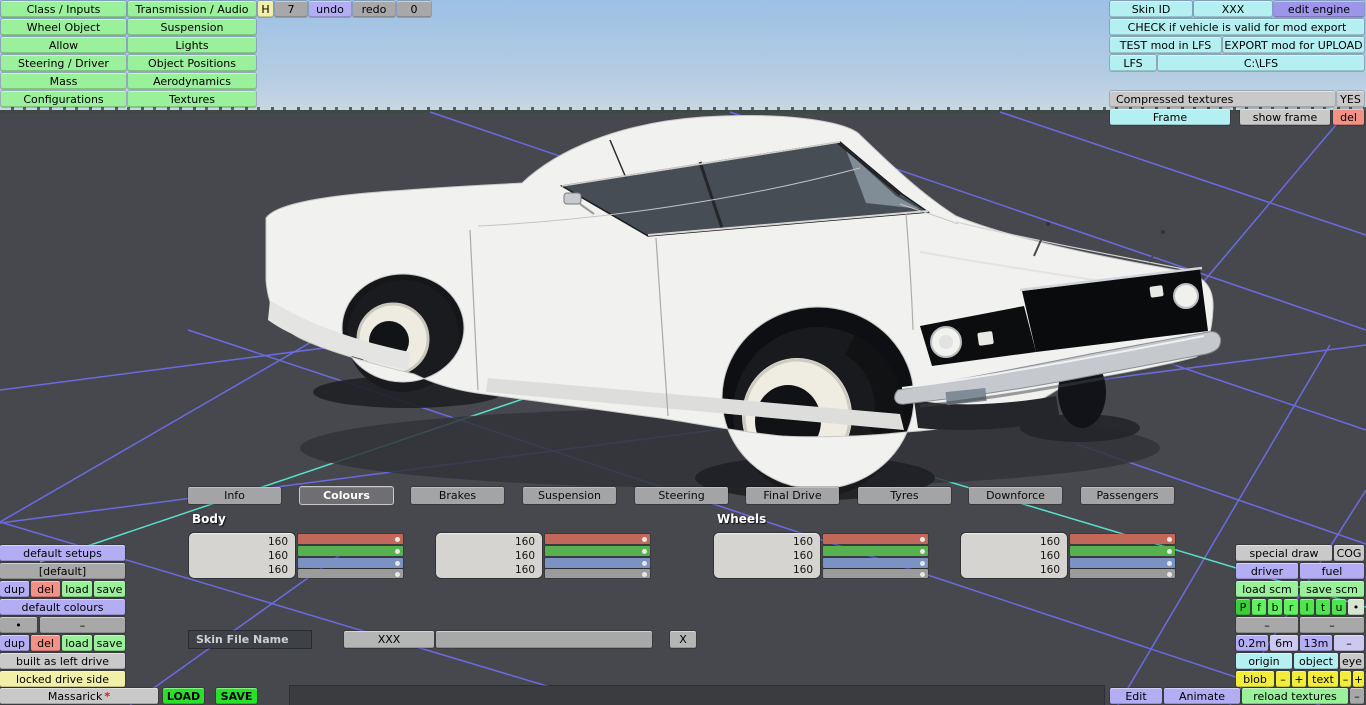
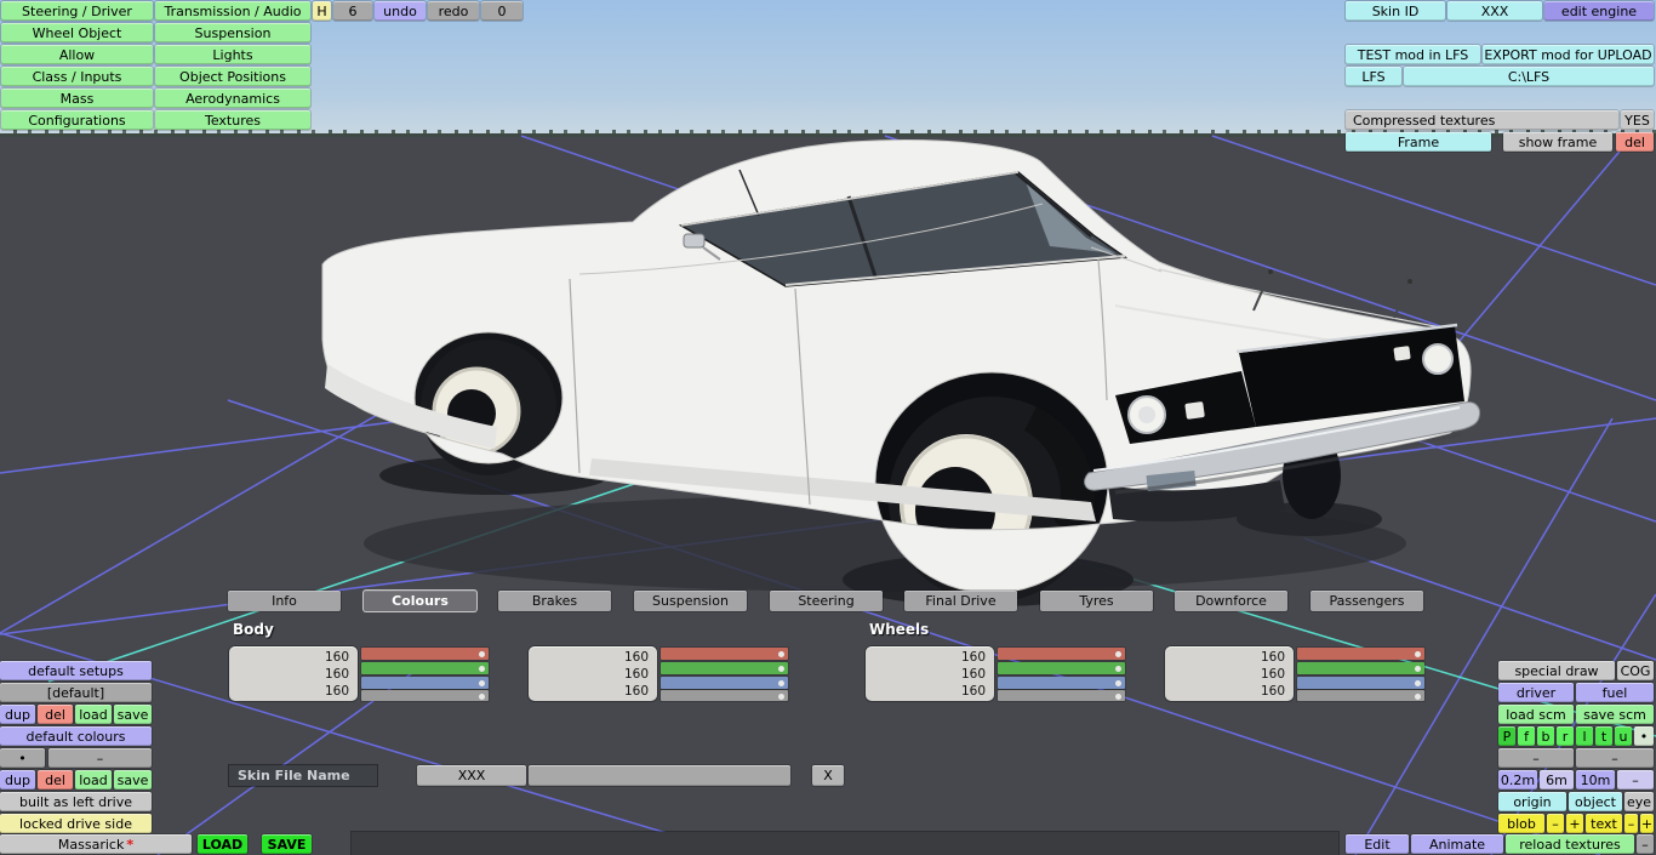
- Class / Inputs
+ Steering / Driver
  Wheel Object
  Allow
- Steering / Driver
+ Class / Inputs
  Mass
  Configurations
  Transmission / Audio
  Suspension
  Lights
  Object Positions
  Aerodynamics
  Textures
  H
- 7
+ 6
  undo
  redo
  0
  Skin ID
  XXX
  edit engine
- CHECK if vehicle is valid for mod export
  TEST mod in LFS
  EXPORT mod for UPLOAD
  LFS
  C:\LFS
  Compressed textures
  YES
  Frame
  show frame
  del
  Info
  Colours
  Brakes
  Suspension
  Steering
  Final Drive
  Tyres
  Downforce
  Passengers
  Body
  Wheels
  160
  160
  160
  160
  160
  160
  160
  160
  160
  160
  160
  160
  Skin File Name
  XXX
  X
  default setups
  [default]
  dup
  del
  load
  save
  default colours
  •
  –
  dup
  del
  load
  save
  built as left drive
  locked drive side
  Massarick
  *
  LOAD
  SAVE
  special draw
  COG
  driver
  fuel
  load scm
  save scm
  P
  f
  b
  r
  l
  t
  u
  •
  –
  –
  0.2m
  6m
- 13m
+ 10m
  –
  origin
  object
  eye
  blob
  –
  +
  text
  –
  +
  Edit
  Animate
  reload textures
  –
